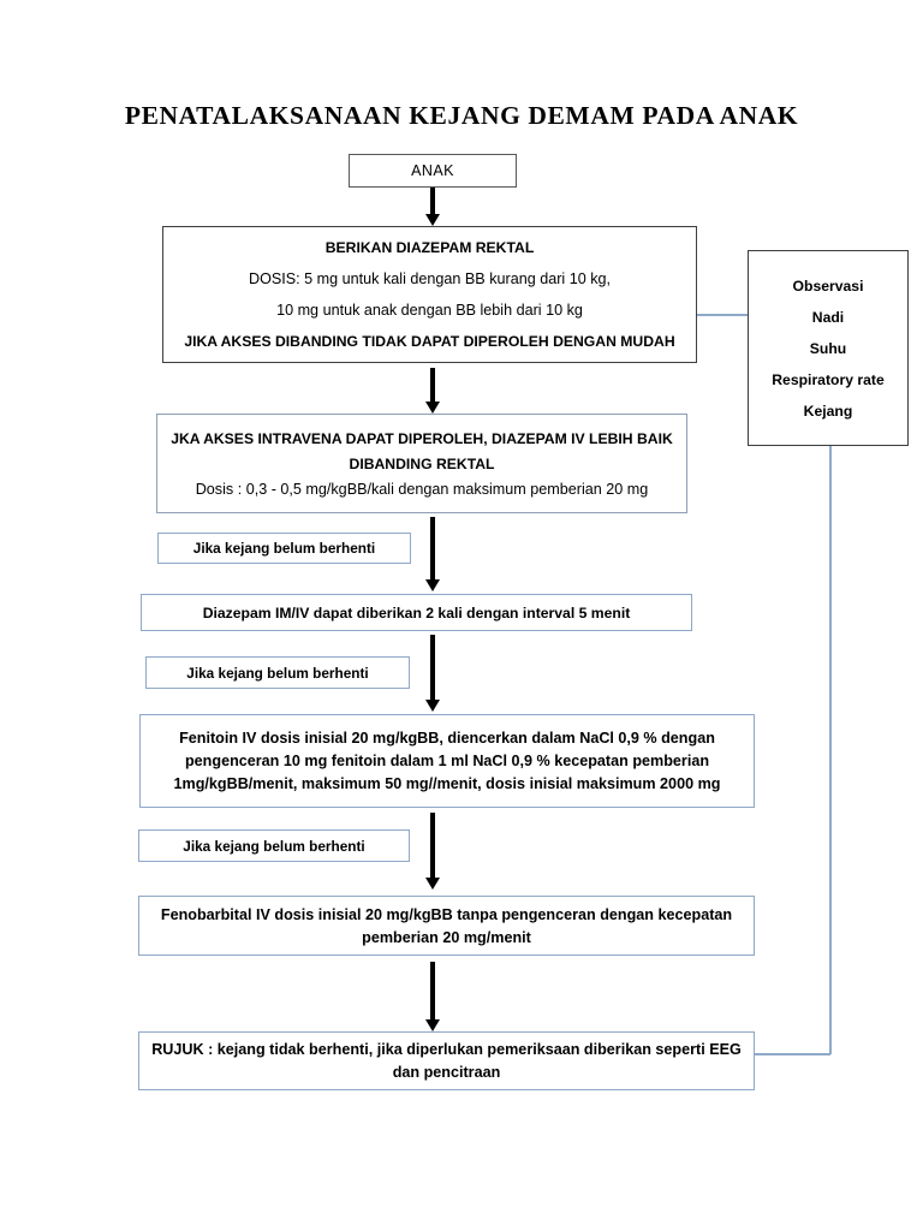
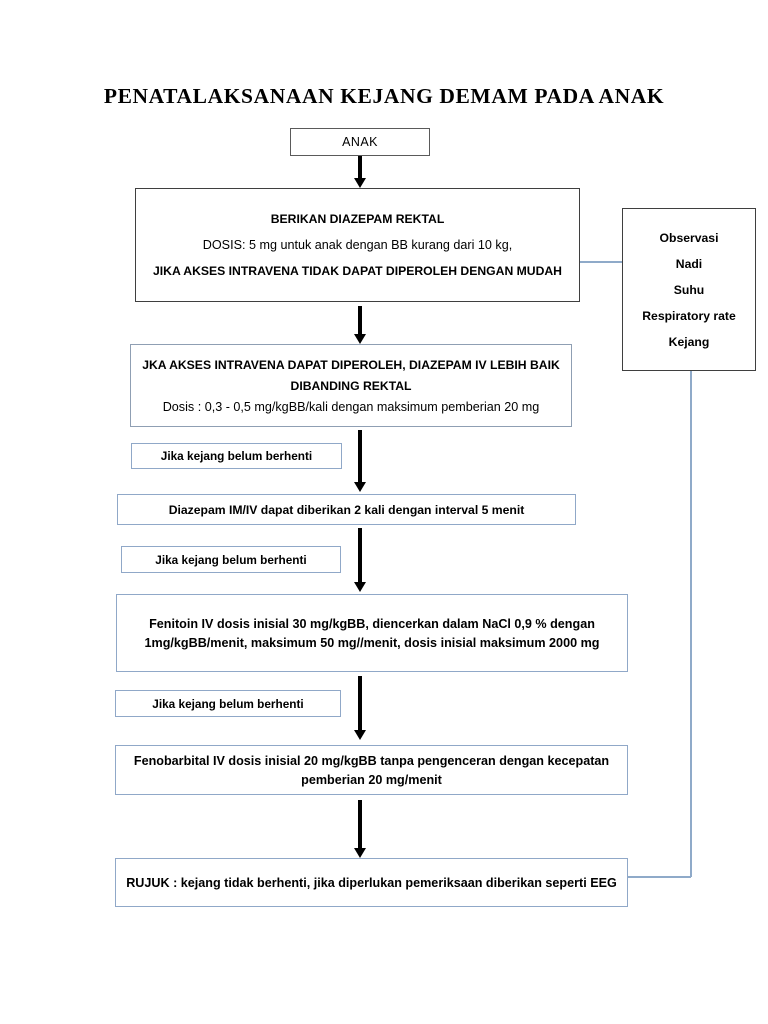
  PENATALAKSANAAN KEJANG DEMAM PADA ANAK
  ANAK
  BERIKAN DIAZEPAM REKTAL
- DOSIS: 5 mg untuk kali dengan BB kurang dari 10 kg,
+ DOSIS: 5 mg untuk anak dengan BB kurang dari 10 kg,
- 10 mg untuk anak dengan BB lebih dari 10 kg
- JIKA AKSES DIBANDING TIDAK DAPAT DIPEROLEH DENGAN MUDAH
+ JIKA AKSES INTRAVENA TIDAK DAPAT DIPEROLEH DENGAN MUDAH
  Observasi
  Nadi
  Suhu
  Respiratory rate
  Kejang
  JKA AKSES INTRAVENA DAPAT DIPEROLEH, DIAZEPAM IV LEBIH BAIK
  DIBANDING REKTAL
  Dosis : 0,3 - 0,5 mg/kgBB/kali dengan maksimum pemberian 20 mg
  Jika kejang belum berhenti
  Diazepam IM/IV dapat diberikan 2 kali dengan interval 5 menit
  Jika kejang belum berhenti
- Fenitoin IV dosis inisial 20 mg/kgBB, diencerkan dalam NaCl 0,9 % dengan
+ Fenitoin IV dosis inisial 30 mg/kgBB, diencerkan dalam NaCl 0,9 % dengan
- pengenceran 10 mg fenitoin dalam 1 ml NaCl 0,9 % kecepatan pemberian
  1mg/kgBB/menit, maksimum 50 mg//menit, dosis inisial maksimum 2000 mg
  Jika kejang belum berhenti
  Fenobarbital IV dosis inisial 20 mg/kgBB tanpa pengenceran dengan kecepatan
  pemberian 20 mg/menit
  RUJUK : kejang tidak berhenti, jika diperlukan pemeriksaan diberikan seperti EEG
- dan pencitraan
